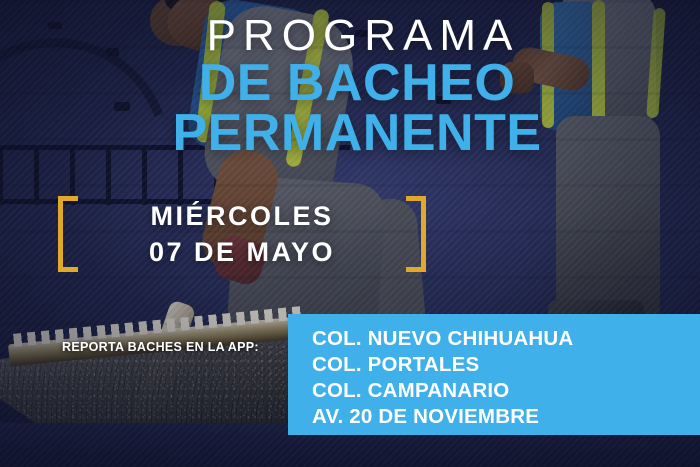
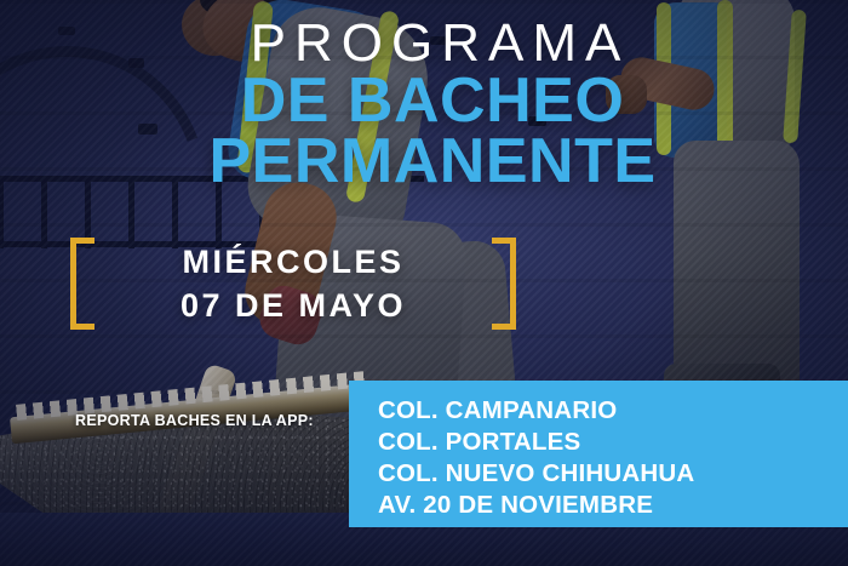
  PROGRAMA
  DE BACHEO
  PERMANENTE
  MIÉRCOLES
  07 DE MAYO
  REPORTA BACHES EN LA APP:
- COL. NUEVO CHIHUAHUA
+ COL. CAMPANARIO
  COL. PORTALES
- COL. CAMPANARIO
+ COL. NUEVO CHIHUAHUA
  AV. 20 DE NOVIEMBRE
